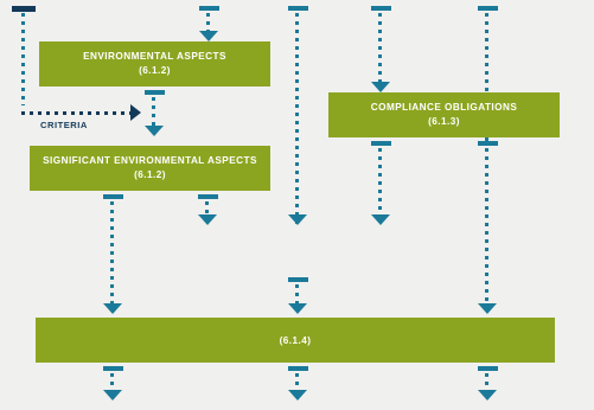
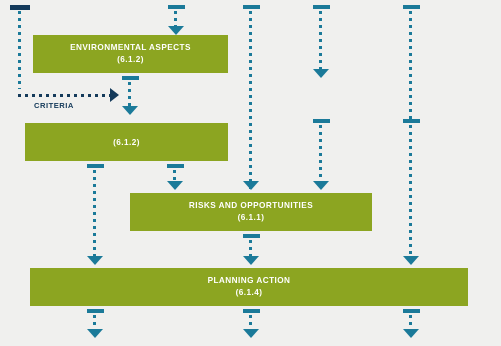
  ENVIRONMENTAL ASPECTS
  (6.1.2)
  CRITERIA
- COMPLIANCE OBLIGATIONS
- (6.1.3)
- SIGNIFICANT ENVIRONMENTAL ASPECTS
  (6.1.2)
+ RISKS AND OPPORTUNITIES
+ (6.1.1)
+ PLANNING ACTION
  (6.1.4)
